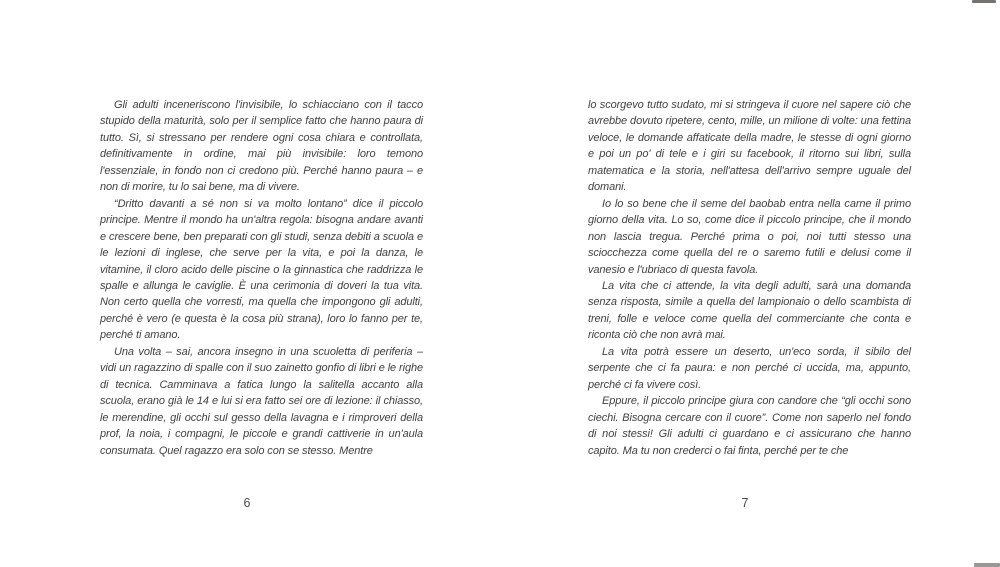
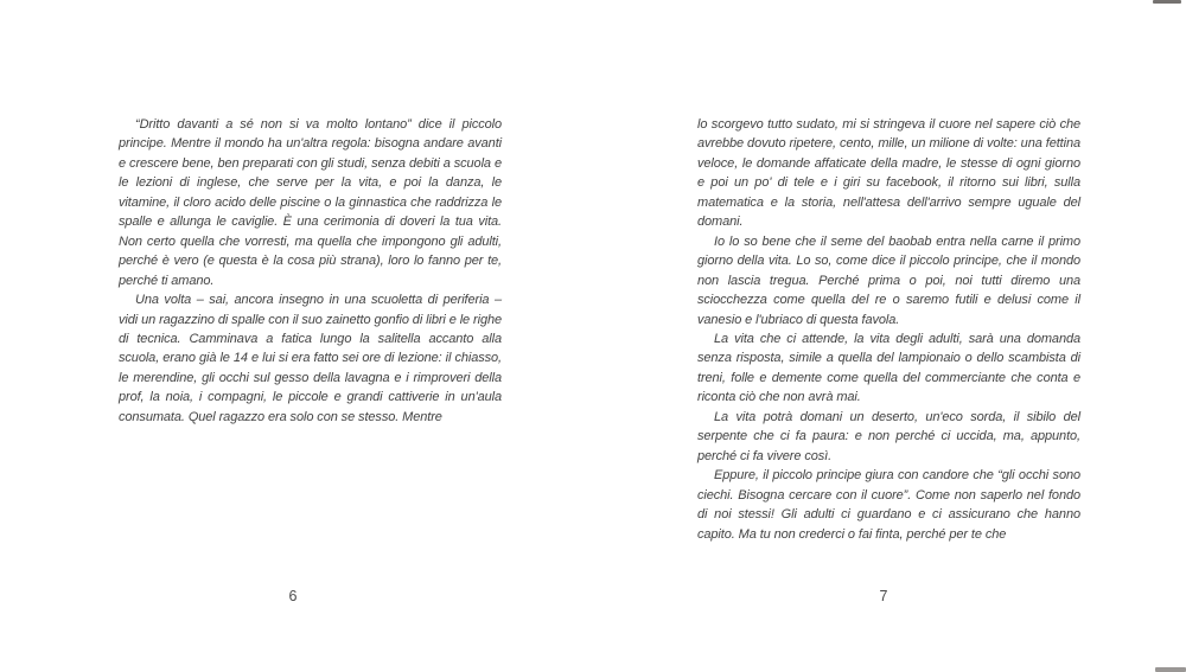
- Gli adulti inceneriscono l'invisibile, lo schiacciano con il tacco stupido della maturità, solo per il semplice fatto che hanno paura di tutto. Sì, si stressano per rendere ogni cosa chiara e controllata, definitivamente in ordine, mai più invisibile: loro temono l'essenziale, in fondo non ci credono più. Perché hanno paura – e non di morire, tu lo sai bene, ma di vivere.
  “Dritto davanti a sé non si va molto lontano” dice il piccolo principe. Mentre il mondo ha un'altra regola: bisogna andare avanti e crescere bene, ben preparati con gli studi, senza debiti a scuola e le lezioni di inglese, che serve per la vita, e poi la danza, le vitamine, il cloro acido delle piscine o la ginnastica che raddrizza le spalle e allunga le caviglie. È una cerimonia di doveri la tua vita. Non certo quella che vorresti, ma quella che impongono gli adulti, perché è vero (e questa è la cosa più strana), loro lo fanno per te, perché ti amano.
  Una volta – sai, ancora insegno in una scuoletta di periferia – vidi un ragazzino di spalle con il suo zainetto gonfio di libri e le righe di tecnica. Camminava a fatica lungo la salitella accanto alla scuola, erano già le 14 e lui si era fatto sei ore di lezione: il chiasso, le merendine, gli occhi sul gesso della lavagna e i rimproveri della prof, la noia, i compagni, le piccole e grandi cattiverie in un'aula consumata. Quel ragazzo era solo con se stesso. Mentre
  6
  lo scorgevo tutto sudato, mi si stringeva il cuore nel sapere ciò che avrebbe dovuto ripetere, cento, mille, un milione di volte: una fettina veloce, le domande affaticate della madre, le stesse di ogni giorno e poi un po' di tele e i giri su facebook, il ritorno sui libri, sulla matematica e la storia, nell'attesa dell'arrivo sempre uguale del domani.
- Io lo so bene che il seme del baobab entra nella carne il primo giorno della vita. Lo so, come dice il piccolo principe, che il mondo non lascia tregua. Perché prima o poi, noi tutti stesso una sciocchezza come quella del re o saremo futili e delusi come il vanesio e l'ubriaco di questa favola.
+ Io lo so bene che il seme del baobab entra nella carne il primo giorno della vita. Lo so, come dice il piccolo principe, che il mondo non lascia tregua. Perché prima o poi, noi tutti diremo una sciocchezza come quella del re o saremo futili e delusi come il vanesio e l'ubriaco di questa favola.
- La vita che ci attende, la vita degli adulti, sarà una domanda senza risposta, simile a quella del lampionaio o dello scambista di treni, folle e veloce come quella del commerciante che conta e riconta ciò che non avrà mai.
+ La vita che ci attende, la vita degli adulti, sarà una domanda senza risposta, simile a quella del lampionaio o dello scambista di treni, folle e demente come quella del commerciante che conta e riconta ciò che non avrà mai.
- La vita potrà essere un deserto, un'eco sorda, il sibilo del serpente che ci fa paura: e non perché ci uccida, ma, appunto, perché ci fa vivere così.
+ La vita potrà domani un deserto, un'eco sorda, il sibilo del serpente che ci fa paura: e non perché ci uccida, ma, appunto, perché ci fa vivere così.
  Eppure, il piccolo principe giura con candore che “gli occhi sono ciechi. Bisogna cercare con il cuore”. Come non saperlo nel fondo di noi stessi! Gli adulti ci guardano e ci assicurano che hanno capito. Ma tu non crederci o fai finta, perché per te che
  7
